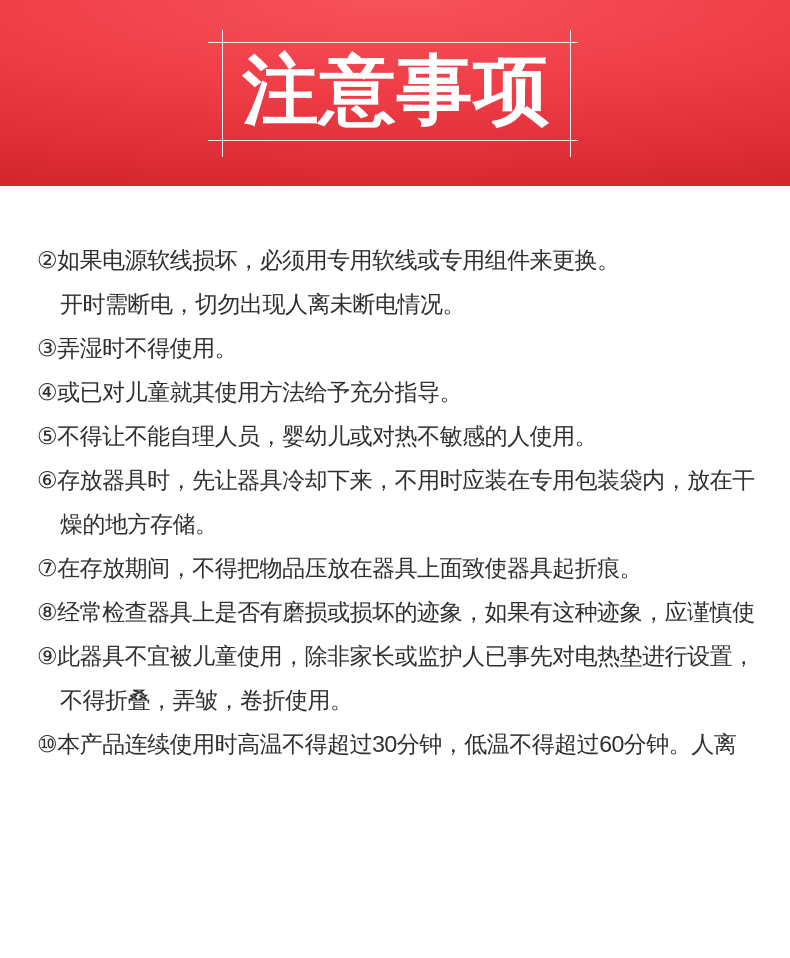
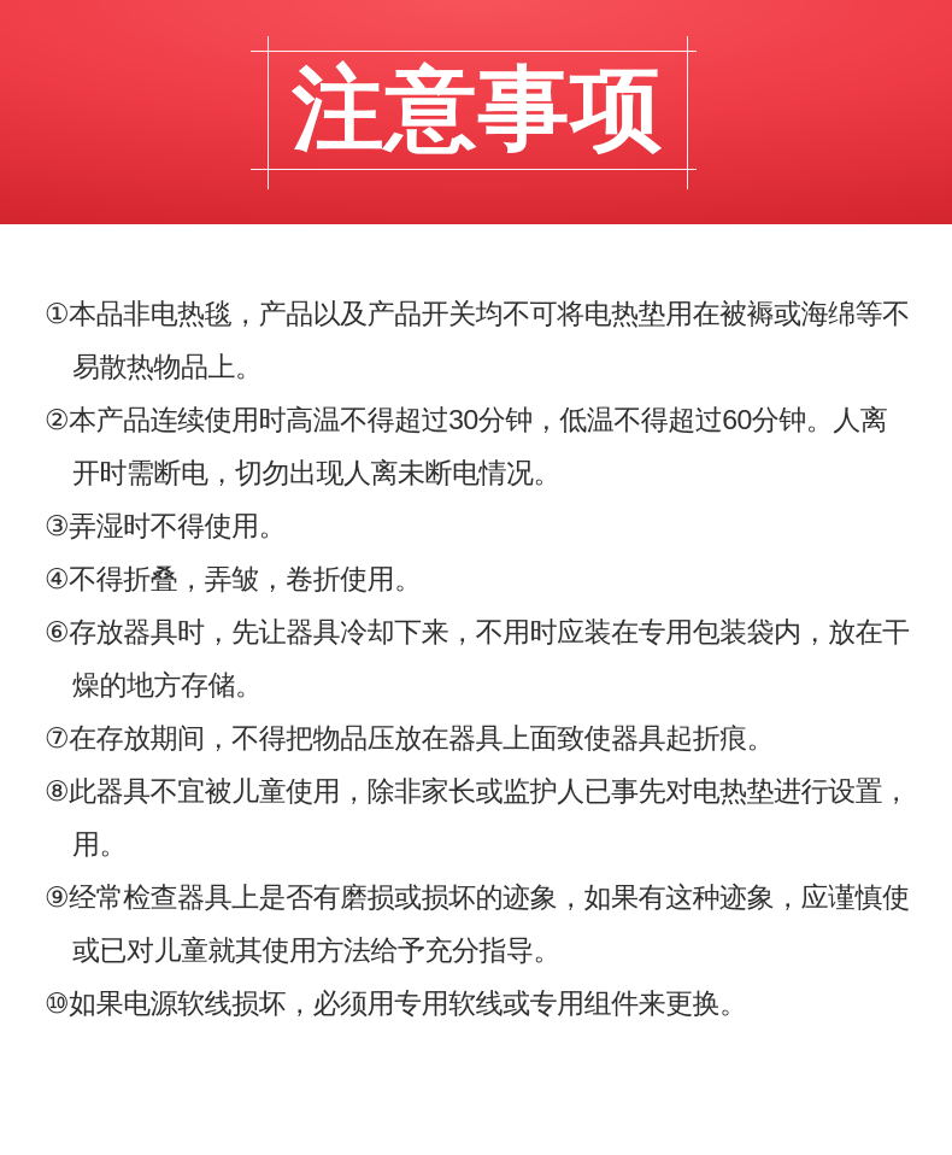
  注意事项
+ ①本品非电热毯，产品以及产品开关均不可将电热垫用在被褥或海绵等不
+ 易散热物品上。
- ②如果电源软线损坏，必须用专用软线或专用组件来更换。
+ ②本产品连续使用时高温不得超过30分钟，低温不得超过60分钟。人离
  开时需断电，切勿出现人离未断电情况。
  ③弄湿时不得使用。
- ④或已对儿童就其使用方法给予充分指导。
+ ④不得折叠，弄皱，卷折使用。
- ⑤不得让不能自理人员，婴幼儿或对热不敏感的人使用。
  ⑥存放器具时，先让器具冷却下来，不用时应装在专用包装袋内，放在干
  燥的地方存储。
  ⑦在存放期间，不得把物品压放在器具上面致使器具起折痕。
- ⑧经常检查器具上是否有磨损或损坏的迹象，如果有这种迹象，应谨慎使
+ ⑧此器具不宜被儿童使用，除非家长或监护人已事先对电热垫进行设置，
+ 用。
- ⑨此器具不宜被儿童使用，除非家长或监护人已事先对电热垫进行设置，
+ ⑨经常检查器具上是否有磨损或损坏的迹象，如果有这种迹象，应谨慎使
- 不得折叠，弄皱，卷折使用。
+ 或已对儿童就其使用方法给予充分指导。
- ⑩本产品连续使用时高温不得超过30分钟，低温不得超过60分钟。人离
+ ⑩如果电源软线损坏，必须用专用软线或专用组件来更换。
